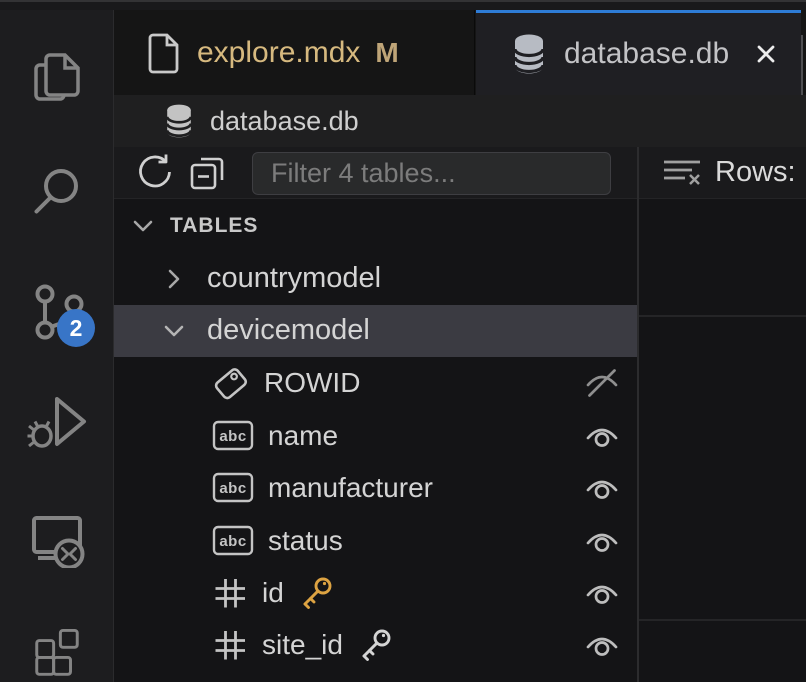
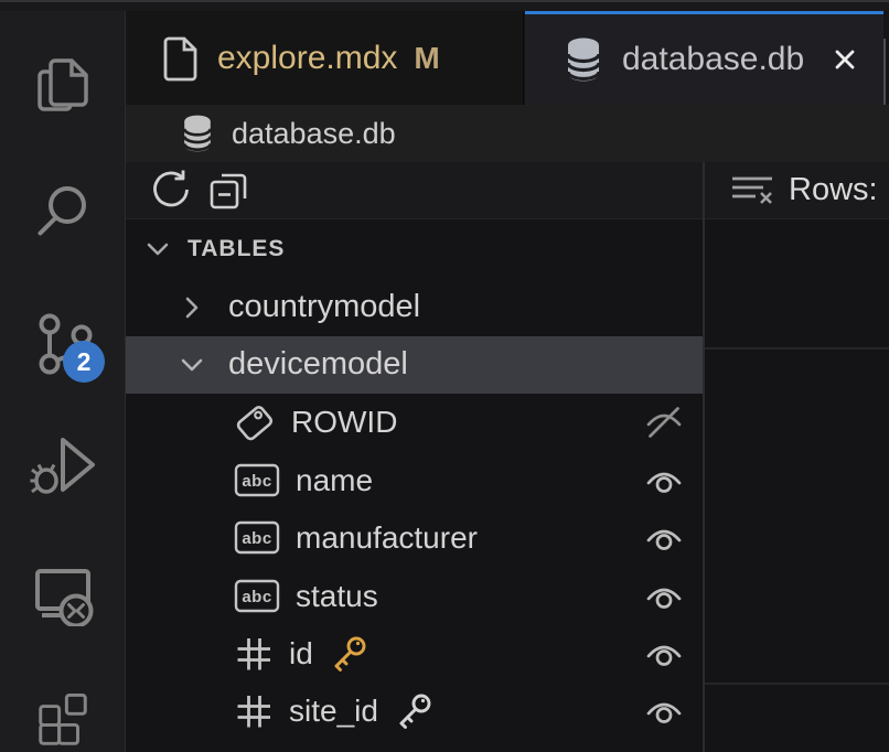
  2
  explore.mdx
  M
  database.db
  database.db
- Filter 4 tables...
  TABLES
  countrymodel
  devicemodel
  ROWID
  abc
  name
  abc
  manufacturer
  abc
  status
  id
  site_id
  Rows:
